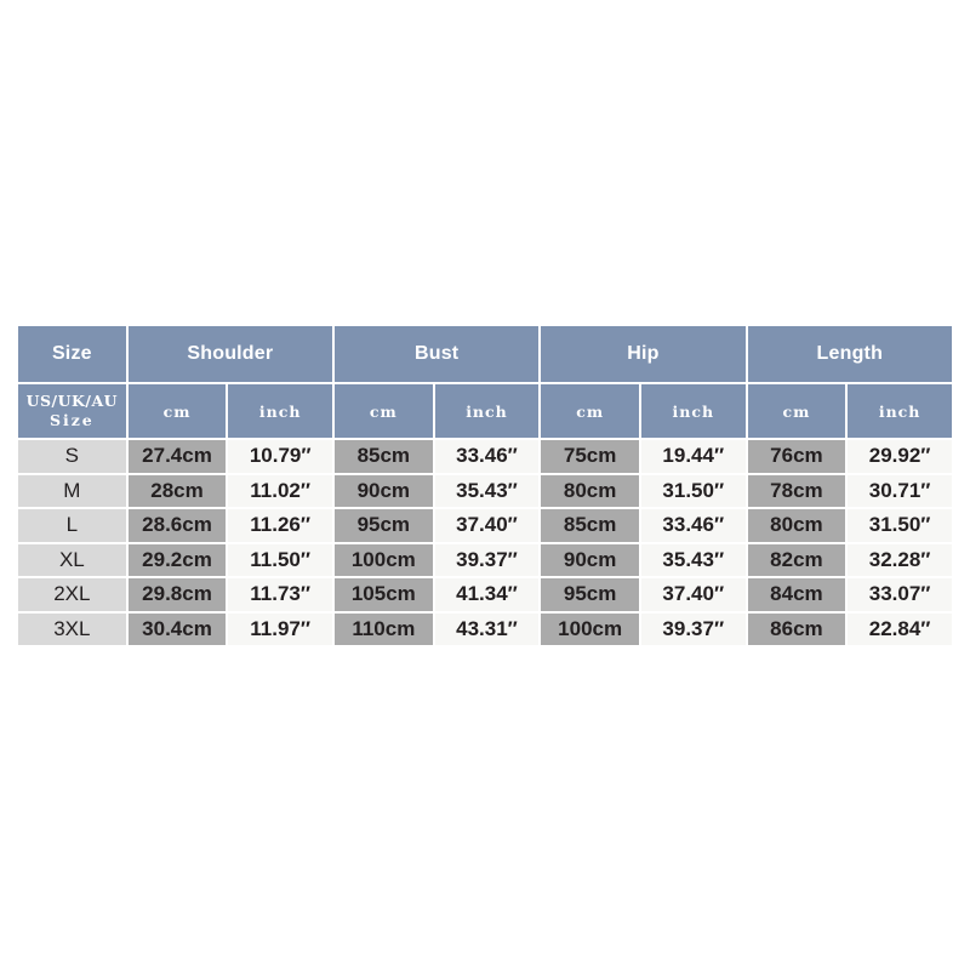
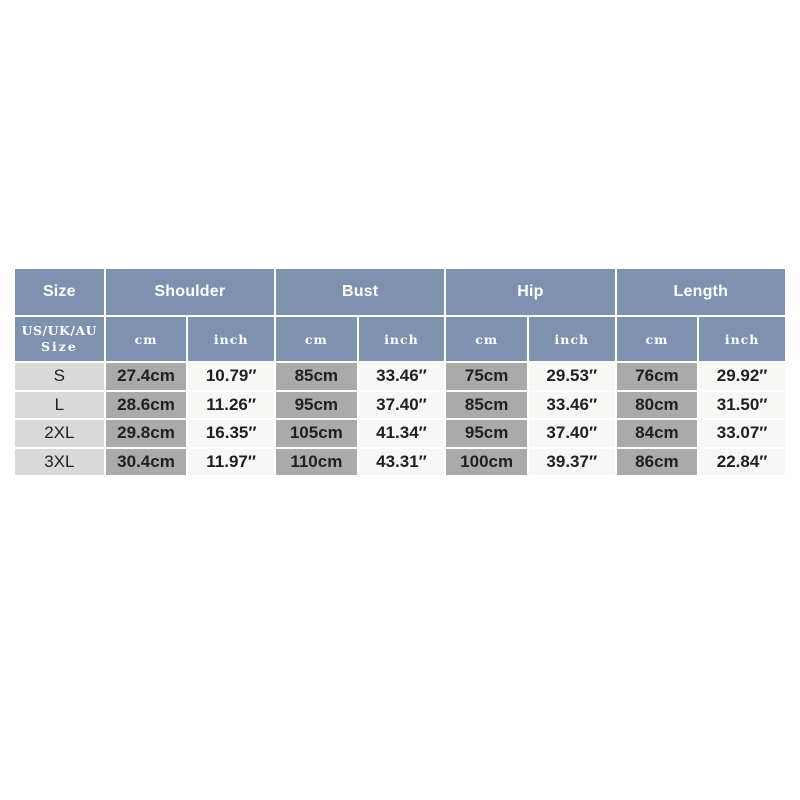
  Size	Shoulder	Bust	Hip	Length
  US/UK/AU Size	cm	inch	cm	inch	cm	inch	cm	inch
- S	27.4cm	10.79″	85cm	33.46″	75cm	19.44″	76cm	29.92″
+ S	27.4cm	10.79″	85cm	33.46″	75cm	29.53″	76cm	29.92″
- M	28cm	11.02″	90cm	35.43″	80cm	31.50″	78cm	30.71″
  L	28.6cm	11.26″	95cm	37.40″	85cm	33.46″	80cm	31.50″
- XL	29.2cm	11.50″	100cm	39.37″	90cm	35.43″	82cm	32.28″
- 2XL	29.8cm	11.73″	105cm	41.34″	95cm	37.40″	84cm	33.07″
+ 2XL	29.8cm	16.35″	105cm	41.34″	95cm	37.40″	84cm	33.07″
  3XL	30.4cm	11.97″	110cm	43.31″	100cm	39.37″	86cm	22.84″
